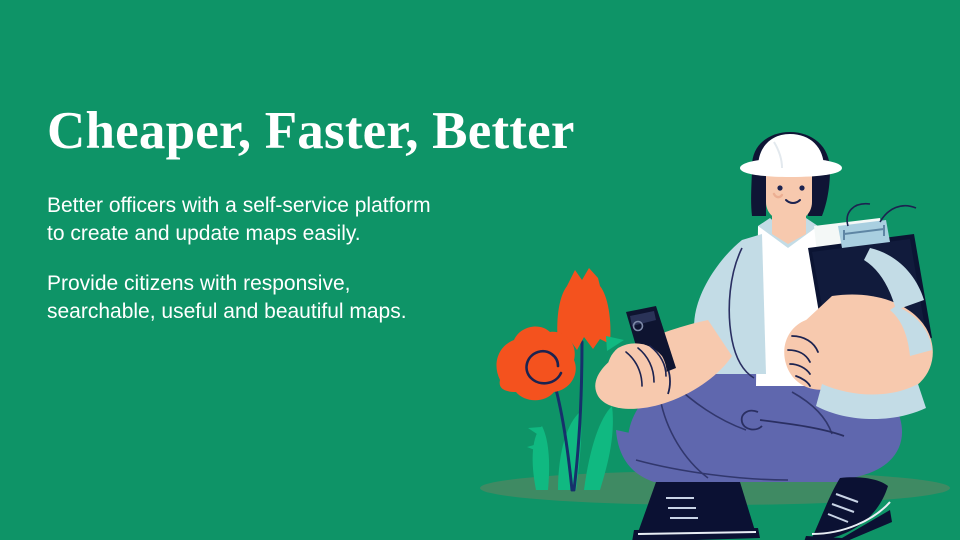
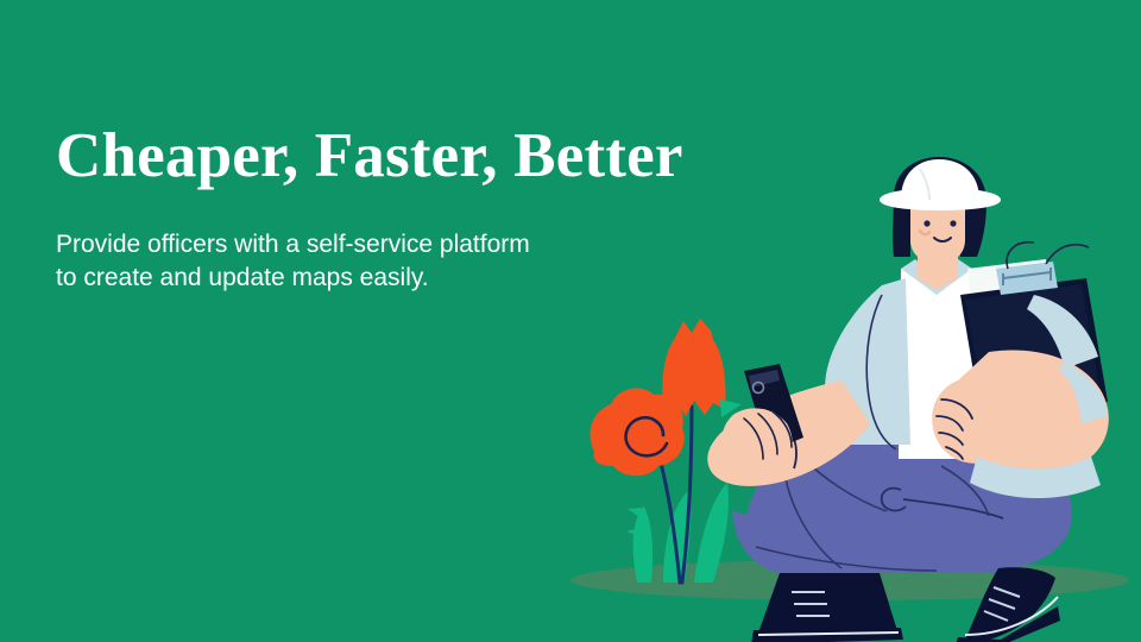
  Cheaper, Faster, Better
- Better officers with a self-service platform
+ Provide officers with a self-service platform
  to create and update maps easily.
- Provide citizens with responsive,
- searchable, useful and beautiful maps.
